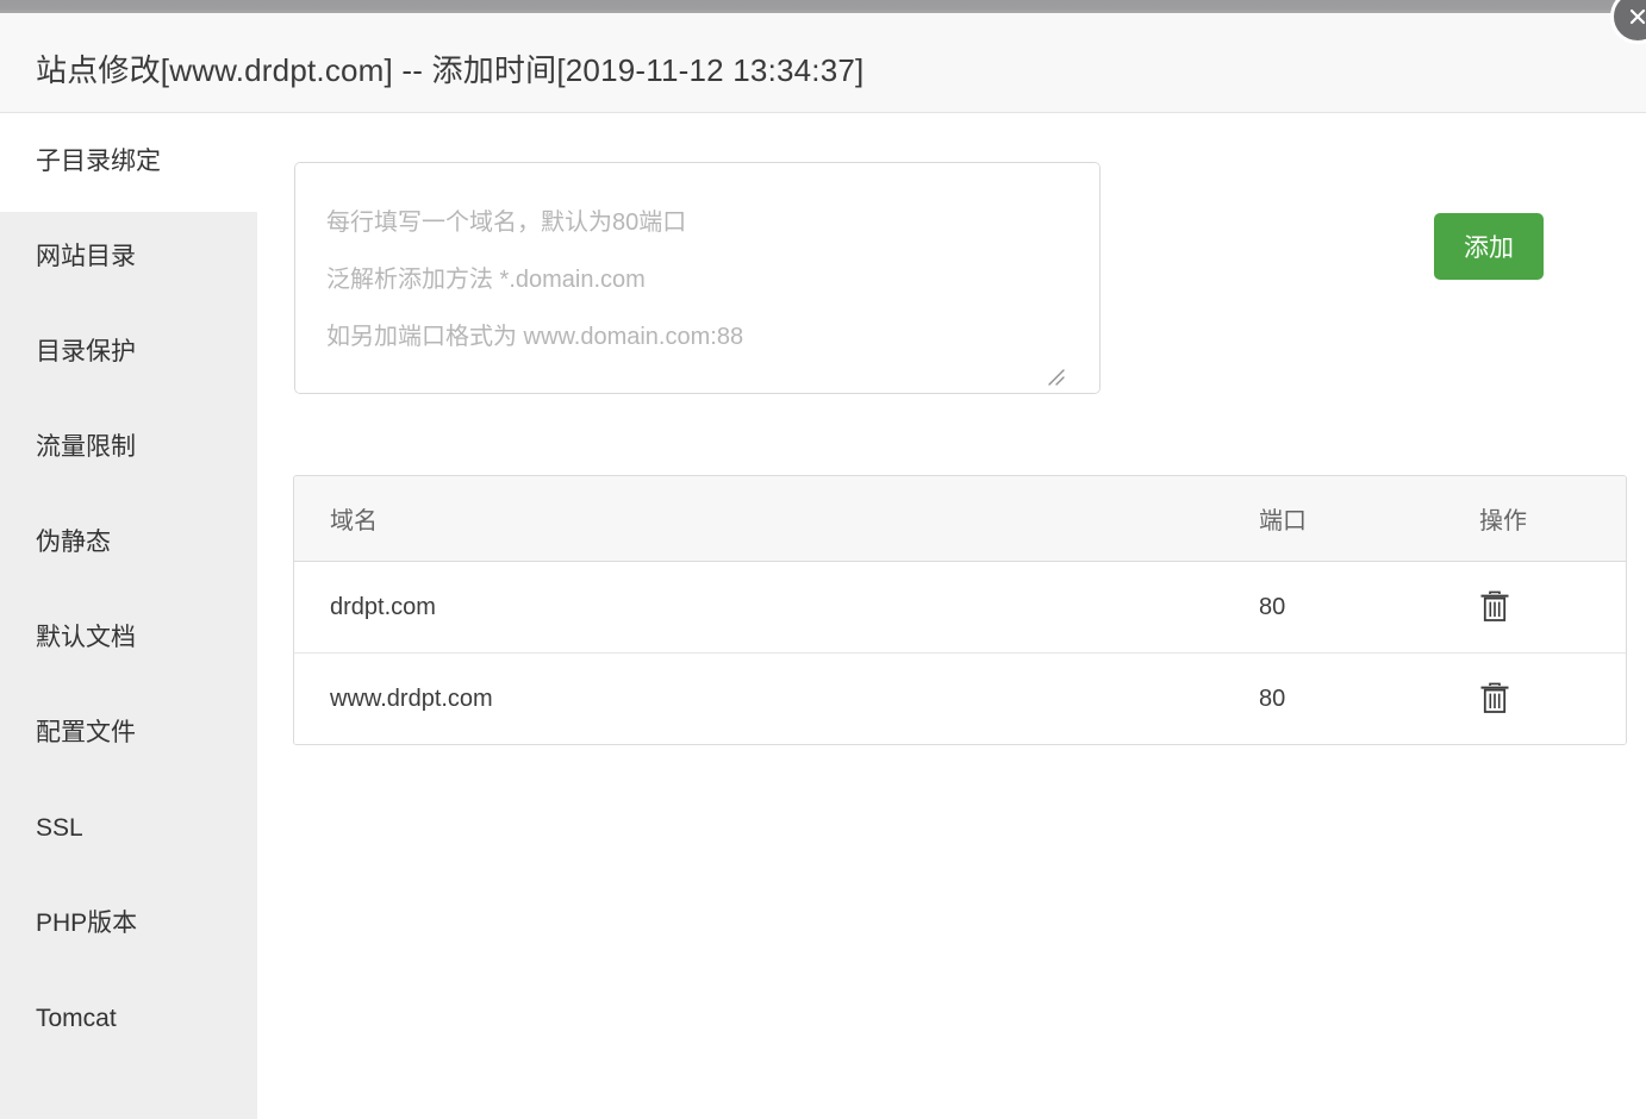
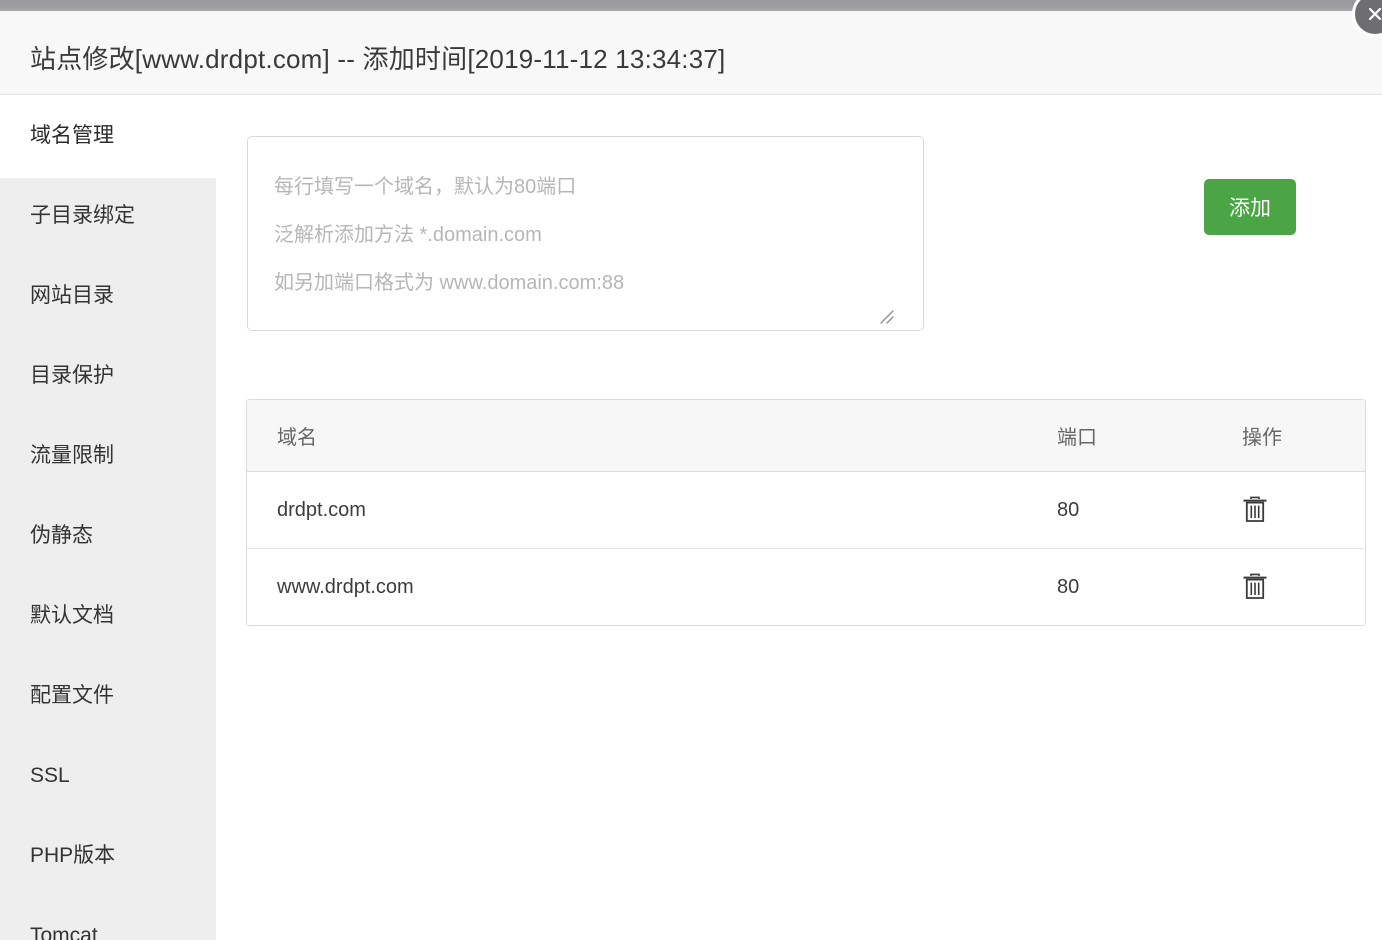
  站点修改[www.drdpt.com] -- 添加时间[2019-11-12 13:34:37]
+ 域名管理
  子目录绑定
  网站目录
  目录保护
  流量限制
  伪静态
  默认文档
  配置文件
  SSL
  PHP版本
  Tomcat
  每行填写一个域名，默认为80端口
  泛解析添加方法 *.domain.com
  如另加端口格式为 www.domain.com:88
  添加
  域名	端口	操作
  drdpt.com	80
  www.drdpt.com	80
